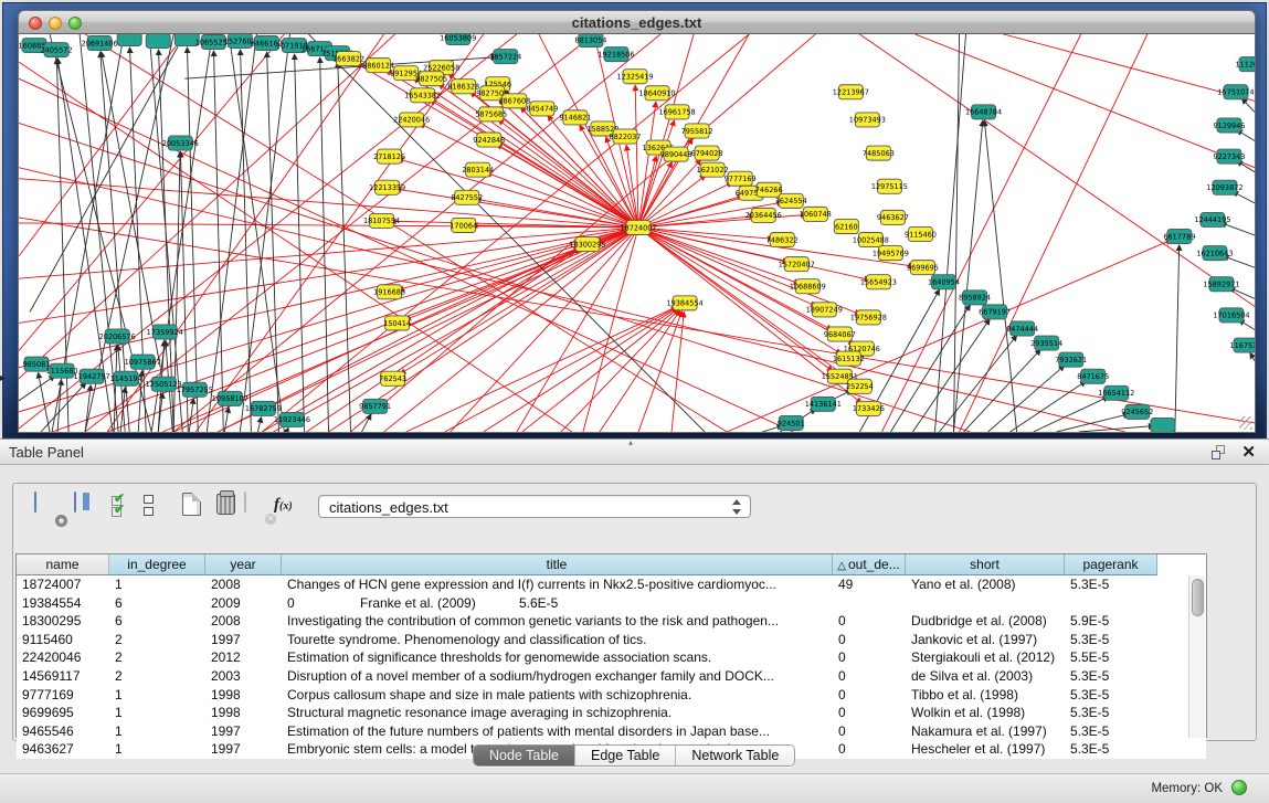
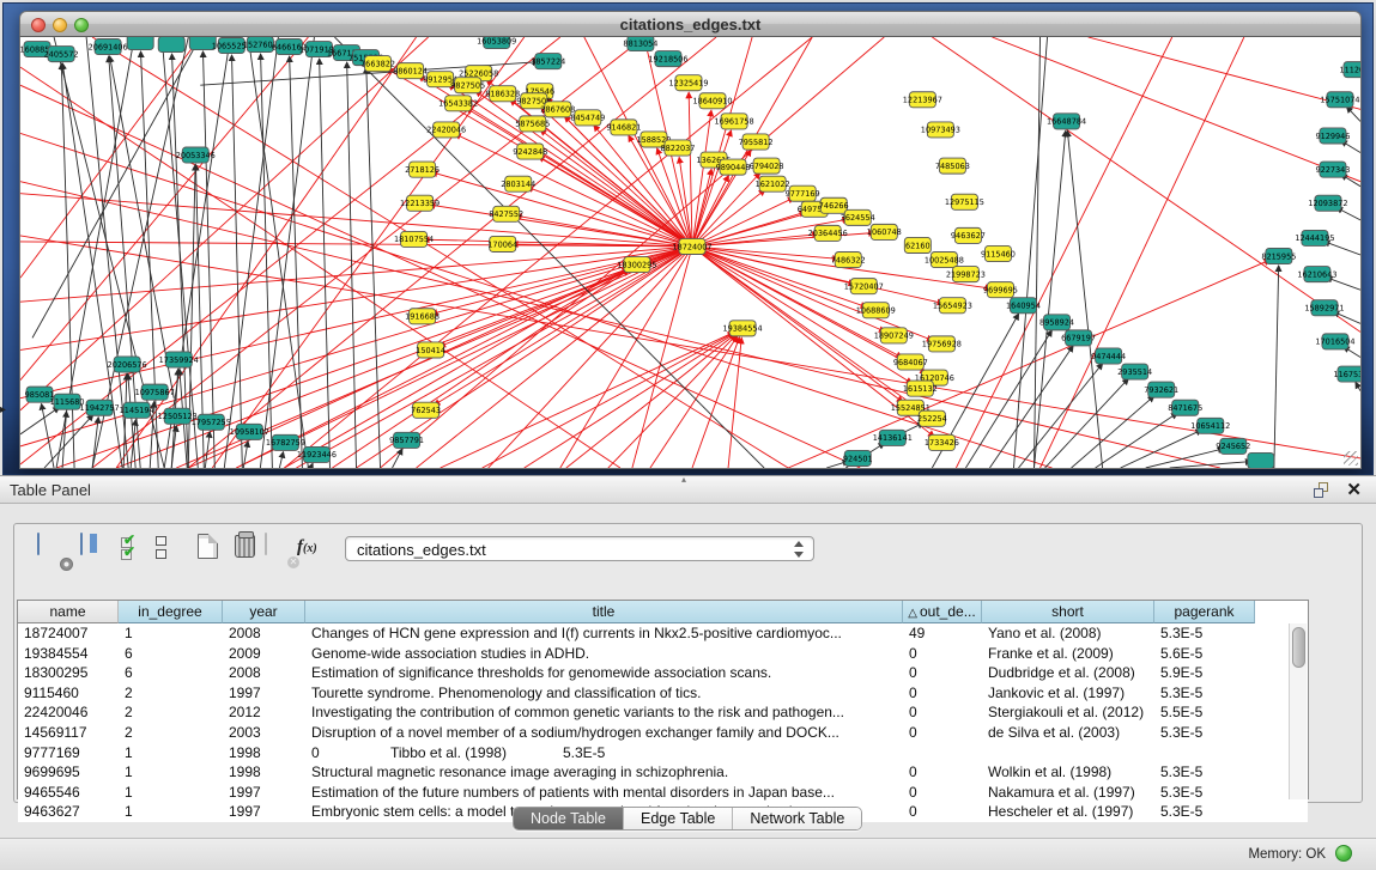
  citations_edges.txt
  160885
  2405572
  20691406
  1065525
  1527602
  6466162
  1071919
  3857224
  8813054
  19218506
  16648784
  15751074
  9129946
  9227343
  12093872
  12444195
  16210643
  15892971
  17016504
  11675
- 6617789
+ 8215955
  20053346
  20206576
  17359924
  10975867
  985081
  1115680
  11942757
  1145194
  12505123
  17957255
  10958107
  16782759
  11923446
  9857791
  14136141
  924501
  1640954
  8958924
  6679197
  9474444
  2935514
  7932621
  8471675
  10654112
  9245652
  18724007
  18300295
  19384554
  7663822
  8860124
  891295
  25226058
  9827505
  8186328
  175546
  982750
  16543382
  2867608
  8454749
  22420046
  5875685
  9146821
  158852
  8822037
  12325419
  18640910
  16961758
  7955812
  13626
  9890448
  6794028
  1621022
  9777169
  64975
  746266
  3624554
  20364456
  1060748
  7486322
  15720407
  10688609
  18907249
  19756928
  9684067
  16120746
  1615132
  15524851
  252254
  1733426
  15654923
  9699695
  2718126
  9242848
  2803144
  12213359
  8427552
  18107554
  170064
  12213967
  10973493
  7485063
  12975115
  9463627
  62160
  10025488
- 19495769
+ 21998723
  9115460
  1916688
  150414
  762543
  ▸
  Table Panel
  ▴
  ✕
  ✔
  ✔
  ✕
  f(x)
  citations_edges.txt
  name
  in_degree
  year
  title
  △ out_de...
  short
  pagerank
  18724007
  1
  2008
  Changes of HCN gene expression and I(f) currents in Nkx2.5-positive cardiomyoc...
  49
  Yano et al. (2008)
  5.3E-5
  19384554
  6
  2009
+ Genome-wide association studies in ADHD.
  0
  Franke et al. (2009)
  5.6E-5
  18300295
  6
  2008
- Investigating the contribution of common genetic variants to the risk and pathogen...
+ Estimation of significance thresholds for genomewide association scans.
  0
  Dudbridge et al. (2008)
  5.9E-5
  9115460
  2
  1997
  Tourette syndrome. Phenomenology and classification of tics.
  0
  Jankovic et al. (1997)
  5.3E-5
  22420046
  2
  2012
- Estimation of significance thresholds for genomewide association scans.
+ Investigating the contribution of common genetic variants to the risk and pathogen...
  0
  Stergiakouli et al. (2012)
  5.5E-5
  14569117
  2
  2003
  Disruption of a novel member of a sodium/hydrogen exchanger family and DOCK...
  0
  de Silva et al. (2003)
  5.3E-5
  9777169
  1
  1998
- Corpus callosum shape and size in male patients with schizophrenia.
  0
  Tibbo et al. (1998)
  5.3E-5
  9699695
  1
  1998
  Structural magnetic resonance image averaging in schizophrenia.
  0
  Wolkin et al. (1998)
  5.3E-5
  9465546
  1
  1997
  Estimation of the future numbers of patients with mental disorders in Japan base...
  0
  Nakamura et al. (1997)
  5.3E-5
  9463627
  1
  1997
  0
  Hescheler et al. (1997)
  5.3E-5
  Node Table
  Edge Table
  Network Table
  Memory: OK
